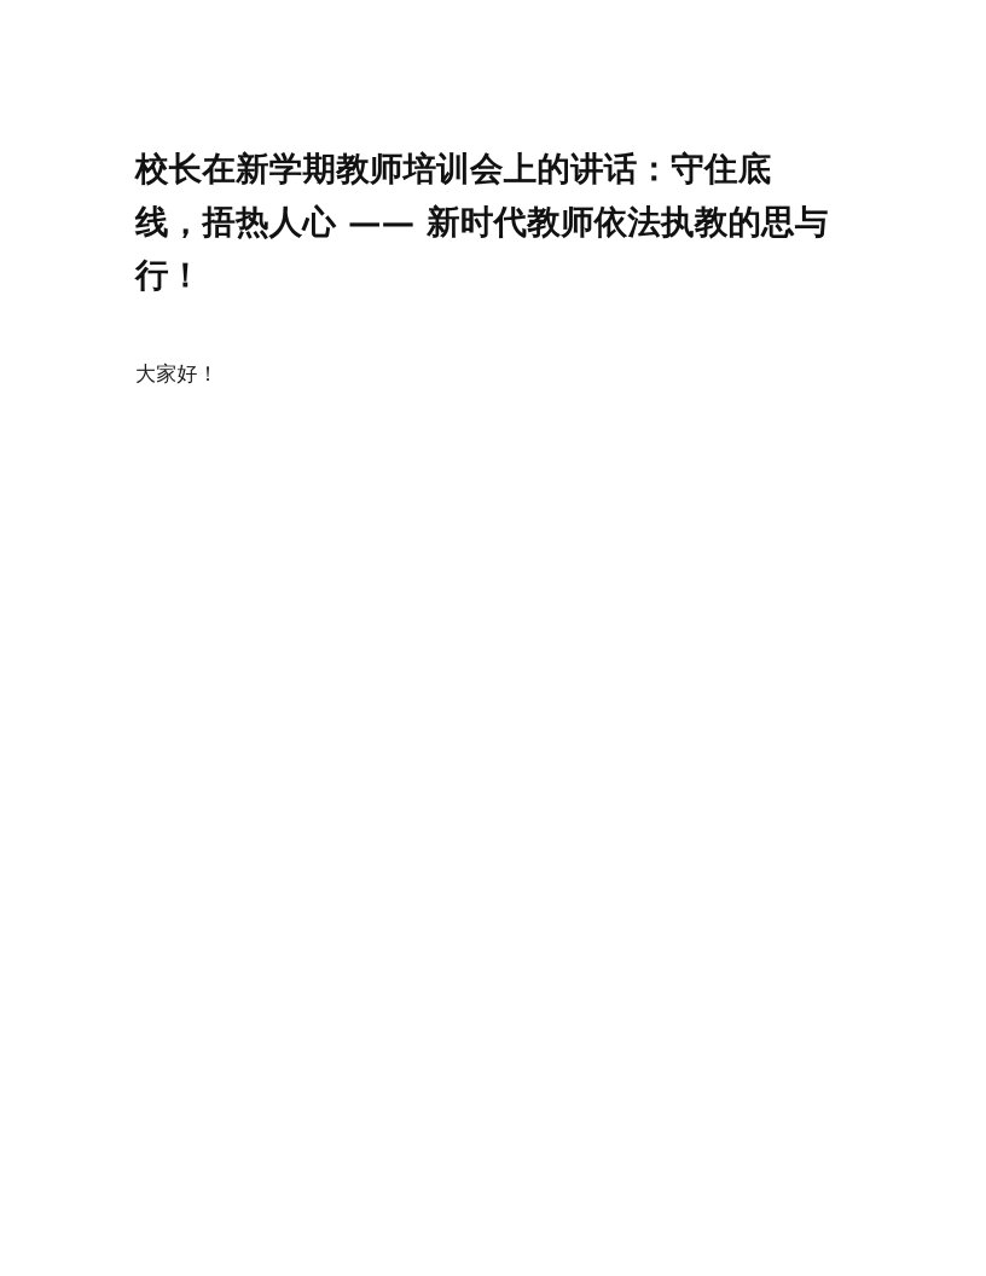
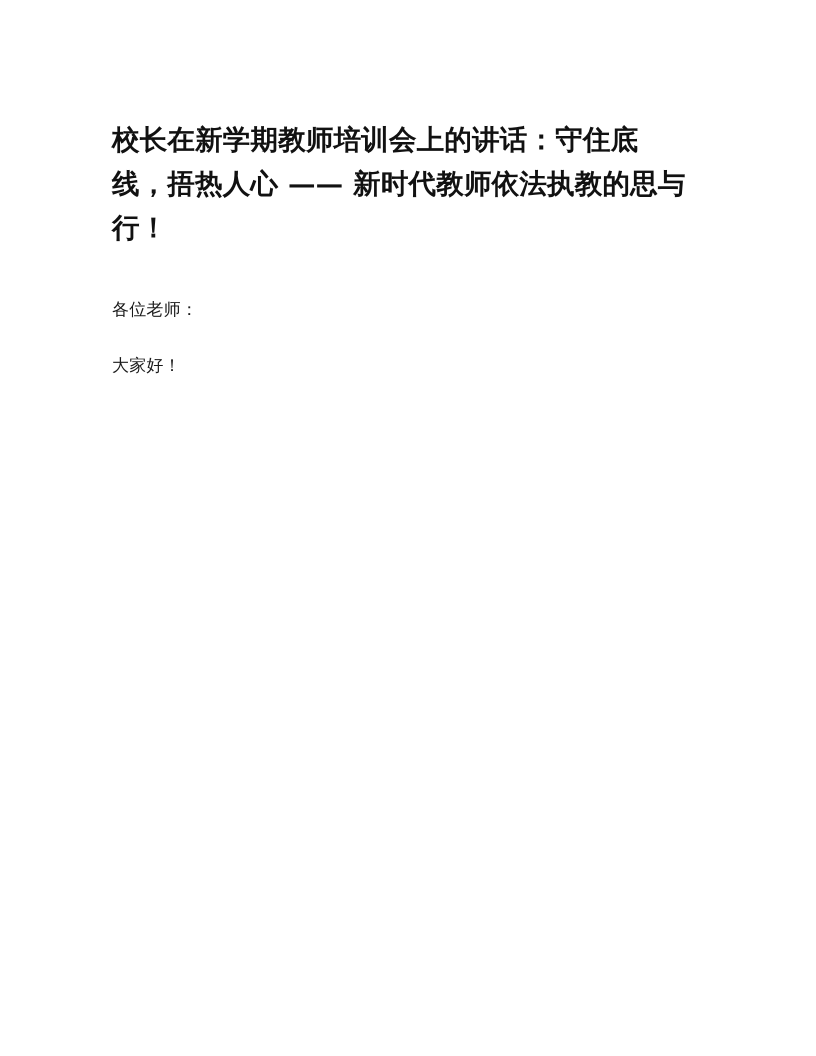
  校长在新学期教师培训会上的讲话：守住底线，捂热人心 —— 新时代教师依法执教的思与行！
+ 各位老师：
  大家好！
